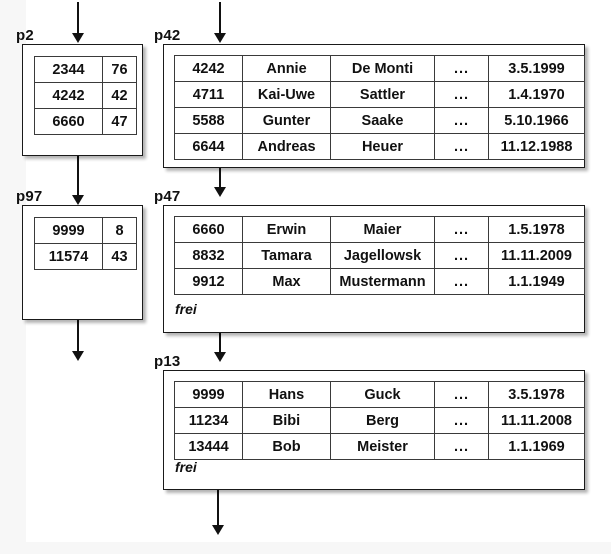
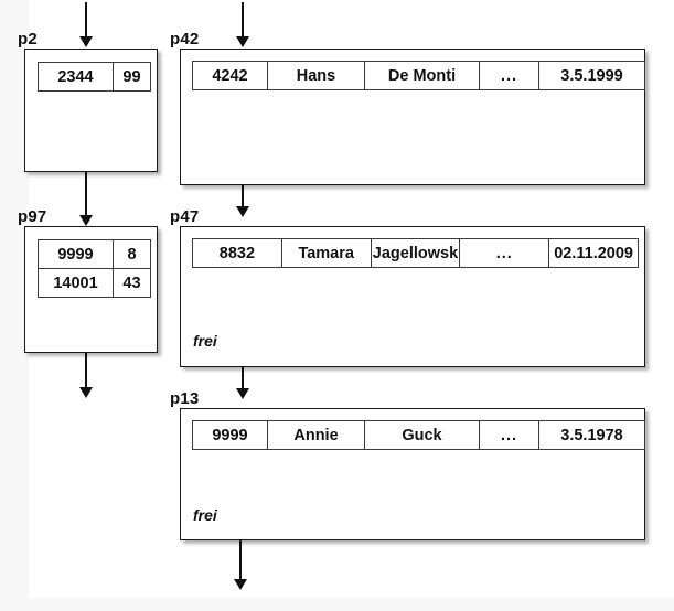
  p2
- 2344	76
+ 2344	99
- 4242	42
- 6660	47
  p97
  9999	8
- 11574	43
+ 14001	43
  p42
- 4242	Annie	De Monti	...	3.5.1999
+ 4242	Hans	De Monti	...	3.5.1999
- 4711	Kai-Uwe	Sattler	...	1.4.1970
- 5588	Gunter	Saake	...	5.10.1966
- 6644	Andreas	Heuer	...	11.12.1988
  p47
- 6660	Erwin	Maier	...	1.5.1978
- 8832	Tamara	Jagellowsk	...	11.11.2009
+ 8832	Tamara	Jagellowsk	...	02.11.2009
- 9912	Max	Mustermann	...	1.1.1949
  frei
  p13
- 9999	Hans	Guck	...	3.5.1978
+ 9999	Annie	Guck	...	3.5.1978
- 11234	Bibi	Berg	...	11.11.2008
- 13444	Bob	Meister	...	1.1.1969
  frei
